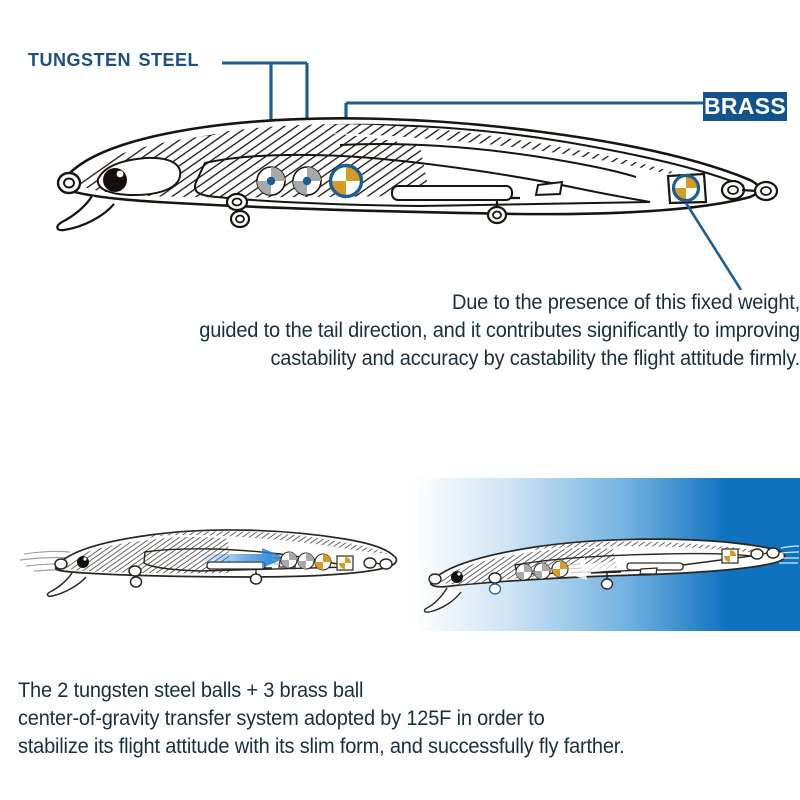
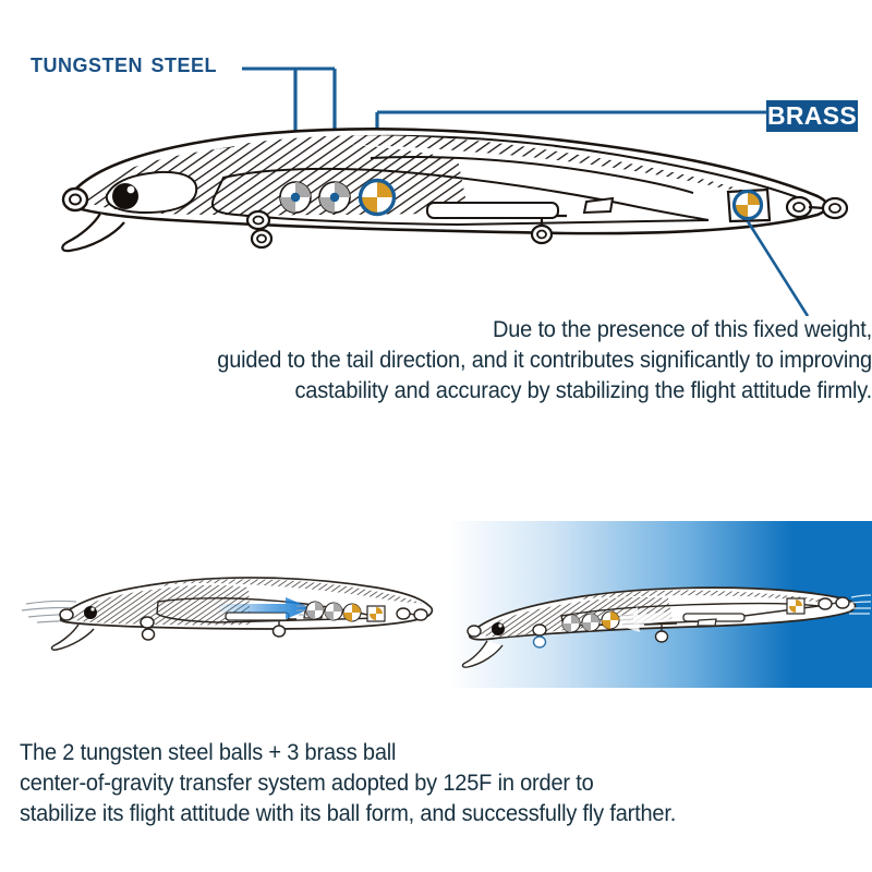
  tungsten steel
  BRASS
  Due to the presence of this fixed weight,
  guided to the tail direction, and it contributes significantly to improving
- castability and accuracy by castability the flight attitude firmly.
+ castability and accuracy by stabilizing the flight attitude firmly.
  The 2 tungsten steel balls + 3 brass ball
  center-of-gravity transfer system adopted by 125F in order to
- stabilize its flight attitude with its slim form, and successfully fly farther.
+ stabilize its flight attitude with its ball form, and successfully fly farther.
